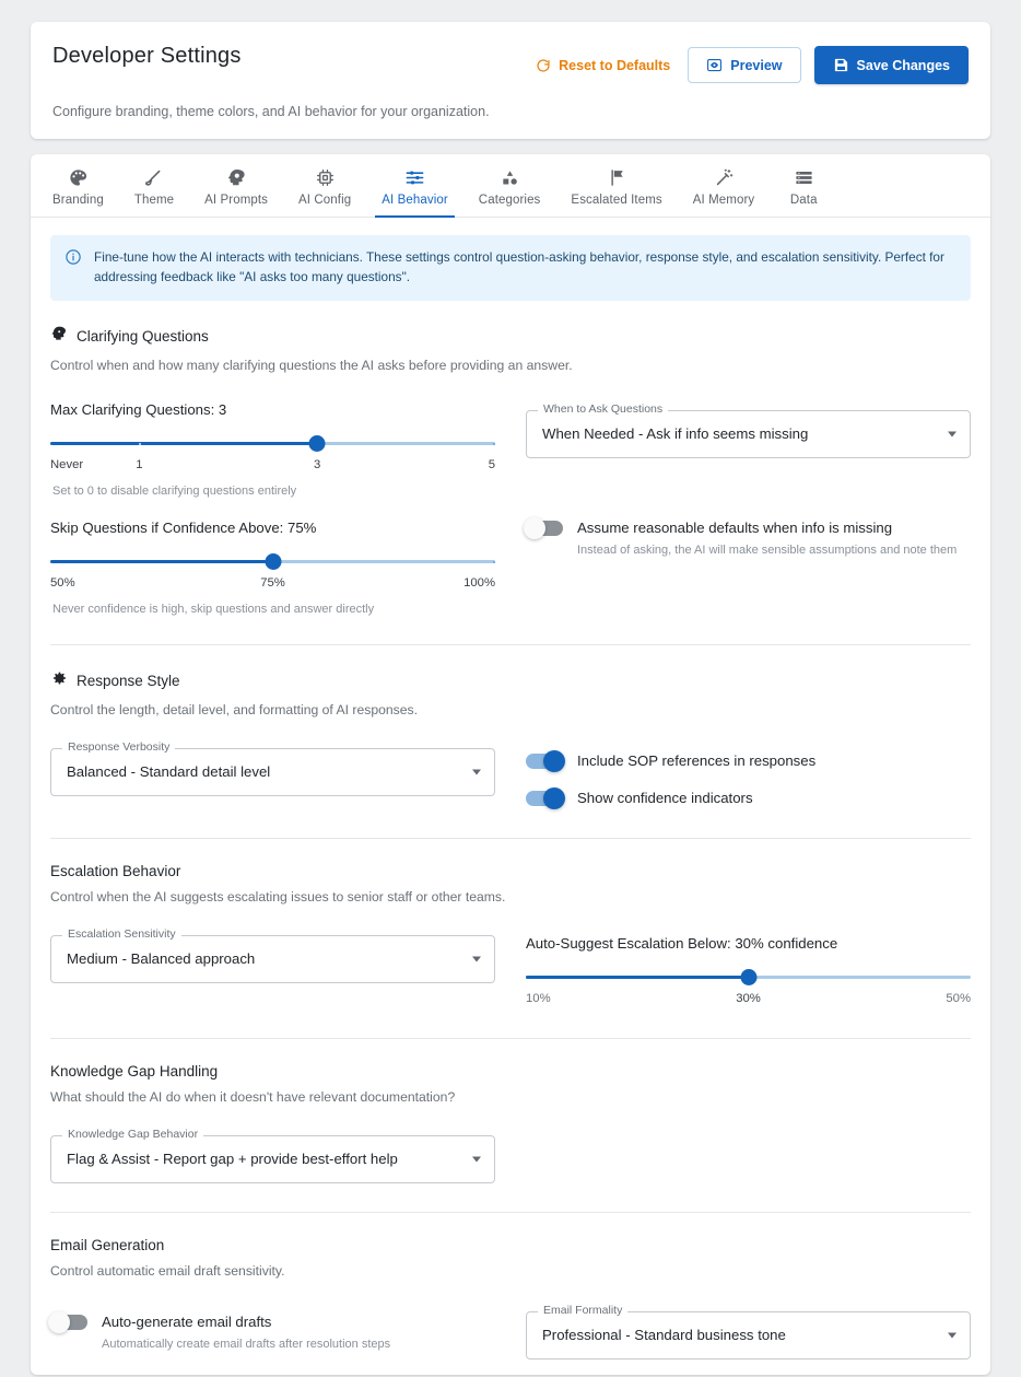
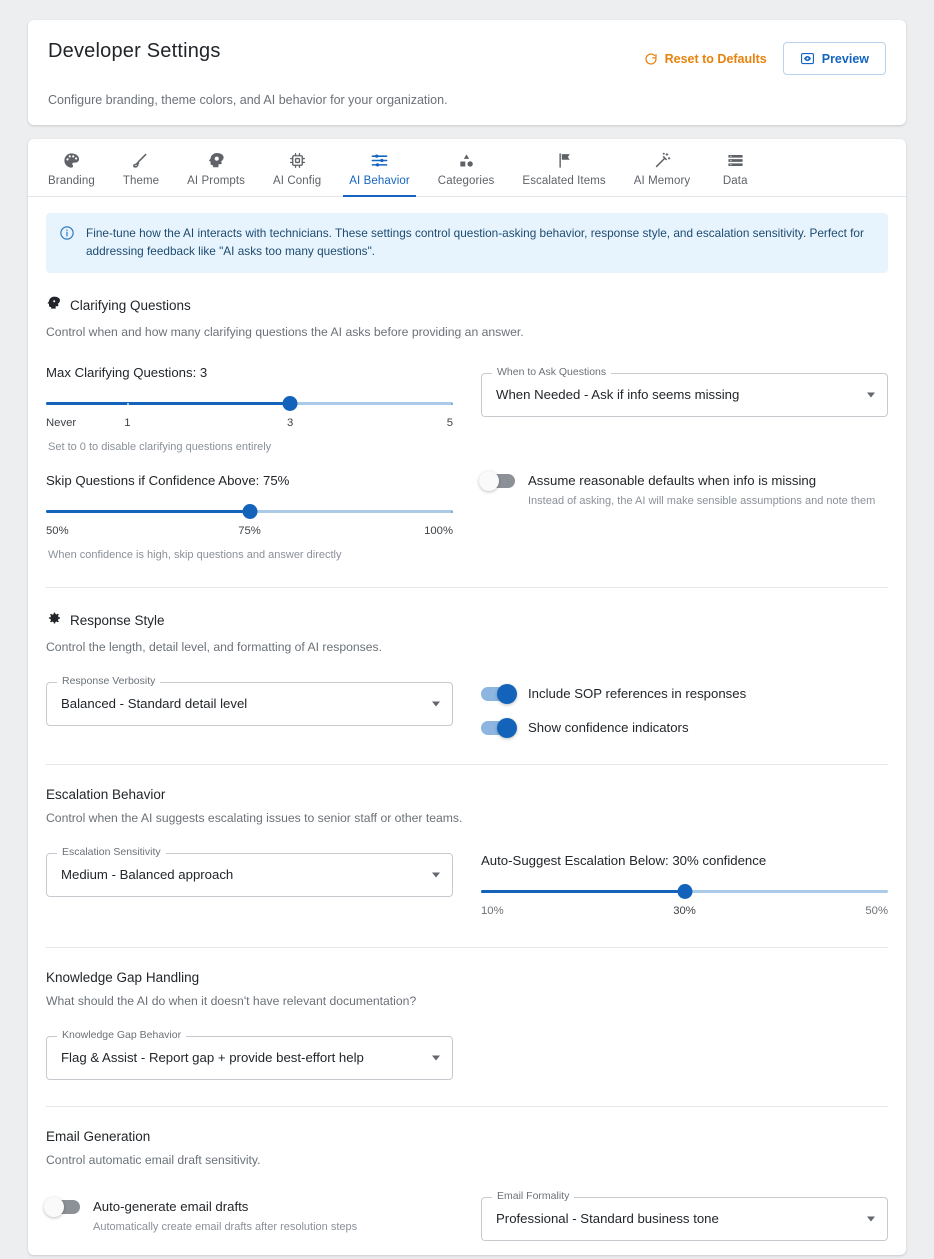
  Developer Settings
  Reset to Defaults
  Preview
- Save Changes
  Configure branding, theme colors, and AI behavior for your organization.
  Branding
  Theme
  AI Prompts
  AI Config
  AI Behavior
  Categories
  Escalated Items
  AI Memory
  Data
  Fine-tune how the AI interacts with technicians. These settings control question-asking behavior, response style, and escalation sensitivity. Perfect for addressing feedback like "AI asks too many questions".
  Clarifying Questions
  Control when and how many clarifying questions the AI asks before providing an answer.
  Max Clarifying Questions: 3
  Never
  1
  3
  5
  Set to 0 to disable clarifying questions entirely
  Skip Questions if Confidence Above: 75%
  50%
  75%
  100%
- Never confidence is high, skip questions and answer directly
+ When confidence is high, skip questions and answer directly
  When to Ask Questions
  When Needed - Ask if info seems missing
  Assume reasonable defaults when info is missing
  Instead of asking, the AI will make sensible assumptions and note them
  Response Style
  Control the length, detail level, and formatting of AI responses.
  Response Verbosity
  Balanced - Standard detail level
  Include SOP references in responses
  Show confidence indicators
  Escalation Behavior
  Control when the AI suggests escalating issues to senior staff or other teams.
  Escalation Sensitivity
  Medium - Balanced approach
  Auto-Suggest Escalation Below: 30% confidence
  10%
  30%
  50%
  Knowledge Gap Handling
  What should the AI do when it doesn't have relevant documentation?
  Knowledge Gap Behavior
  Flag & Assist - Report gap + provide best-effort help
  Email Generation
  Control automatic email draft sensitivity.
  Auto-generate email drafts
  Automatically create email drafts after resolution steps
  Email Formality
  Professional - Standard business tone
